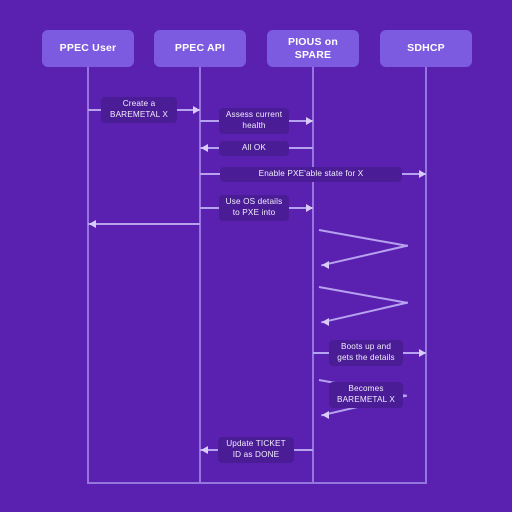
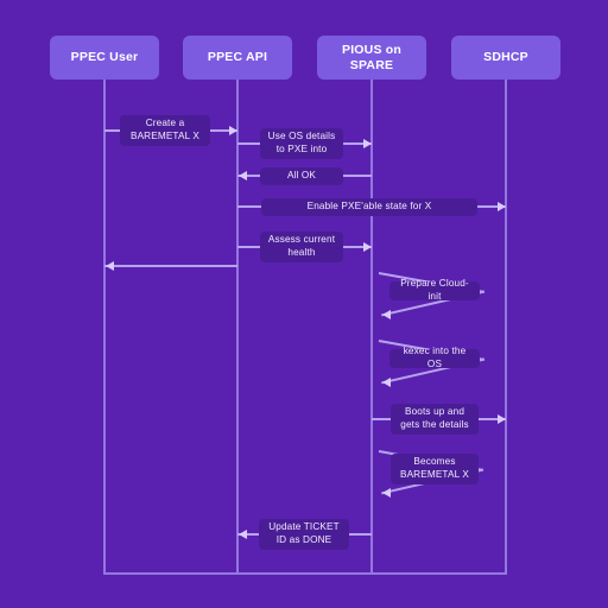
  PPEC User
  PPEC API
  PIOUS on SPARE
  SDHCP
  Create a BAREMETAL X
- Assess current health
+ Use OS details to PXE into
  All OK
  Enable PXE'able state for X
- Use OS details to PXE into
+ Assess current health
+ Prepare Cloud-init
+ kexec into the OS
  Boots up and gets the details
  Becomes BAREMETAL X
  Update TICKET ID as DONE
